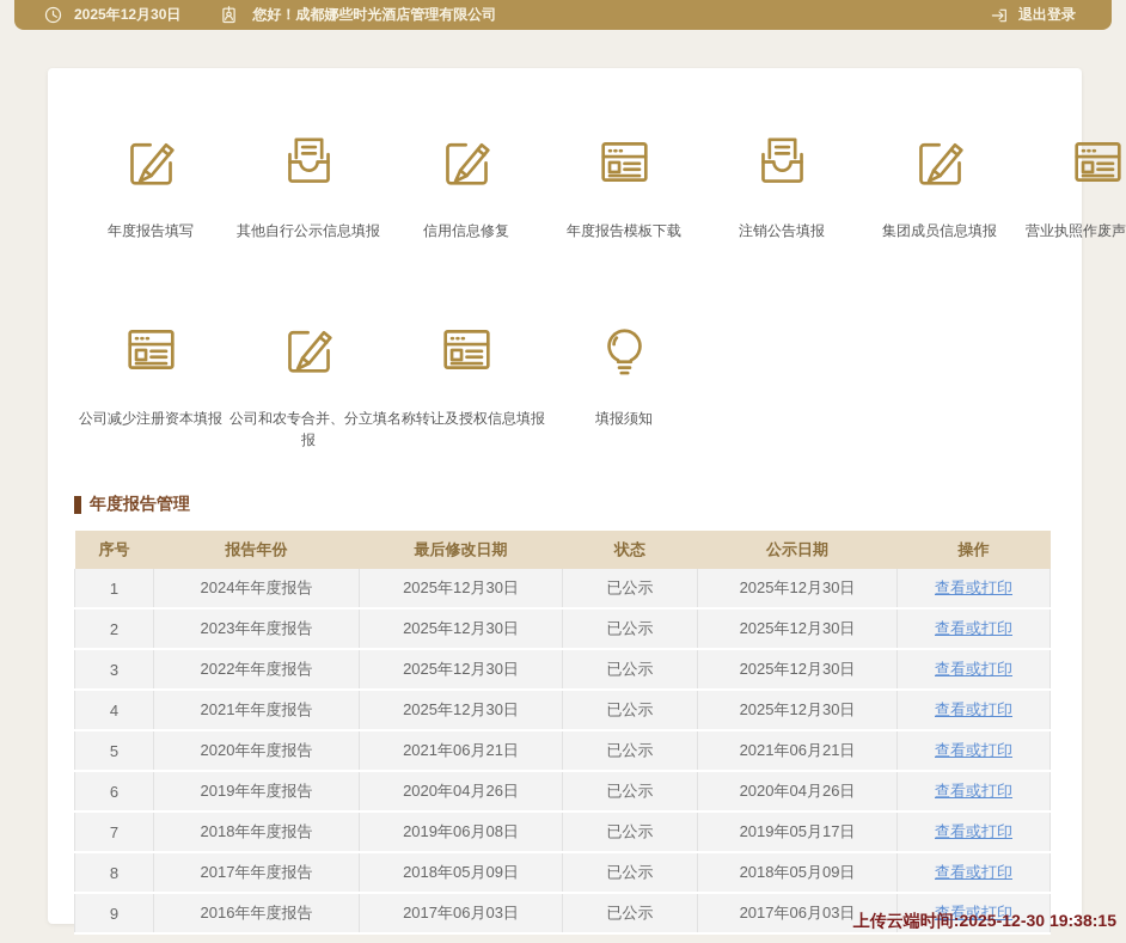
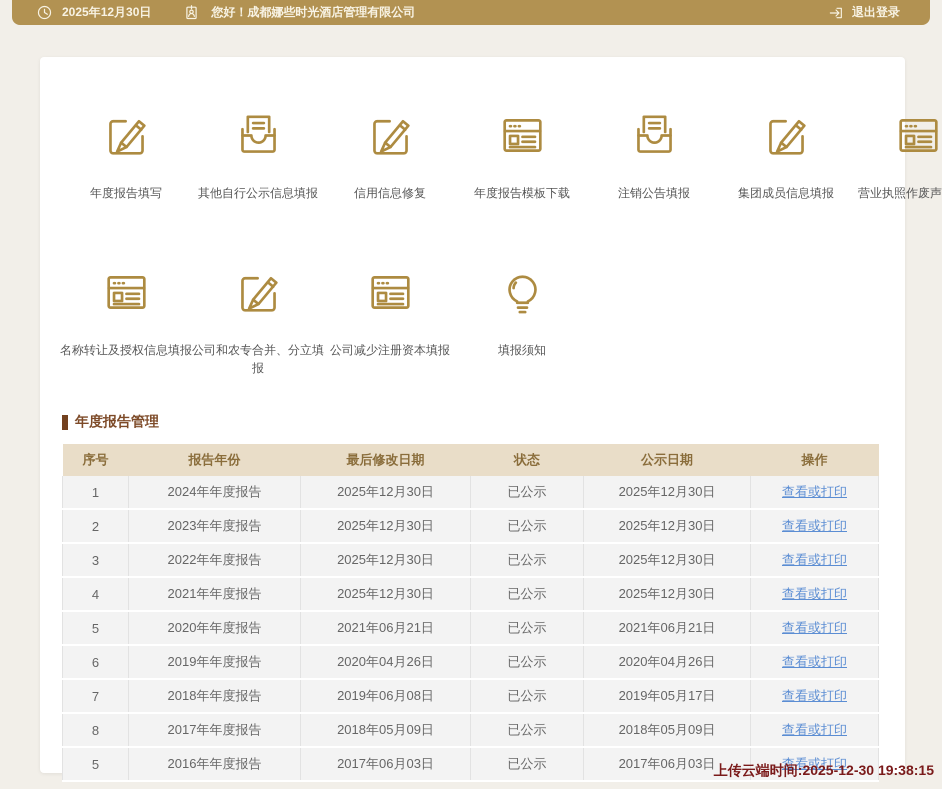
  2025年12月30日
  您好！成都娜些时光酒店管理有限公司
  退出登录
  年度报告填写
  其他自行公示信息填报
  信用信息修复
  年度报告模板下载
  注销公告填报
  集团成员信息填报
  营业执照作废声
- 公司减少注册资本填报
+ 名称转让及授权信息填报
  公司和农专合并、分立填报
- 名称转让及授权信息填报
+ 公司减少注册资本填报
  填报须知
  年度报告管理
  序号	报告年份	最后修改日期	状态	公示日期	操作
  1	2024年年度报告	2025年12月30日	已公示	2025年12月30日	查看或打印
  2	2023年年度报告	2025年12月30日	已公示	2025年12月30日	查看或打印
  3	2022年年度报告	2025年12月30日	已公示	2025年12月30日	查看或打印
  4	2021年年度报告	2025年12月30日	已公示	2025年12月30日	查看或打印
  5	2020年年度报告	2021年06月21日	已公示	2021年06月21日	查看或打印
  6	2019年年度报告	2020年04月26日	已公示	2020年04月26日	查看或打印
  7	2018年年度报告	2019年06月08日	已公示	2019年05月17日	查看或打印
  8	2017年年度报告	2018年05月09日	已公示	2018年05月09日	查看或打印
- 9	2016年年度报告	2017年06月03日	已公示	2017年06月03日	查看或打印
+ 5	2016年年度报告	2017年06月03日	已公示	2017年06月03日	查看或打印
  上传云端时间:2025-12-30 19:38:15
